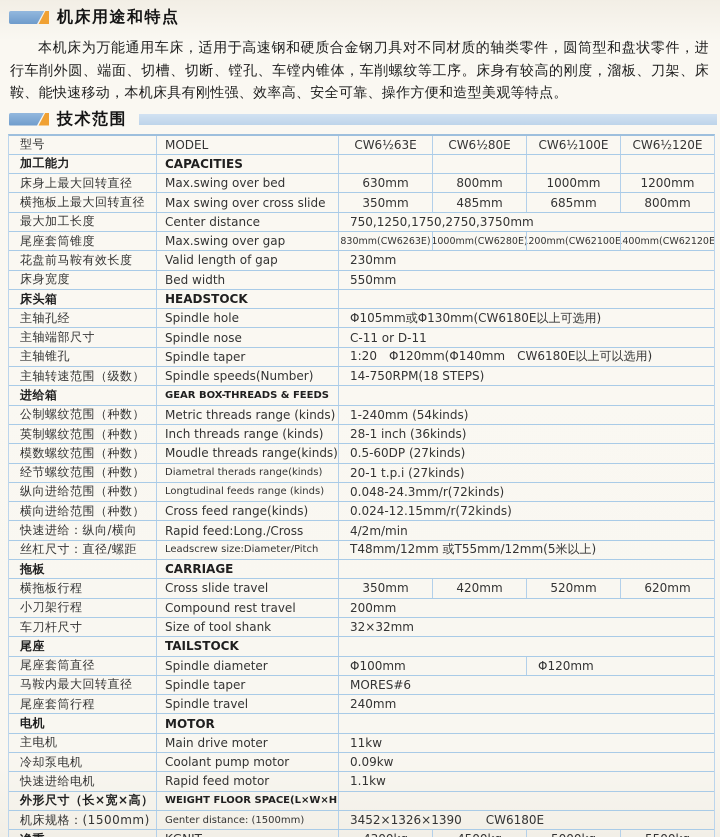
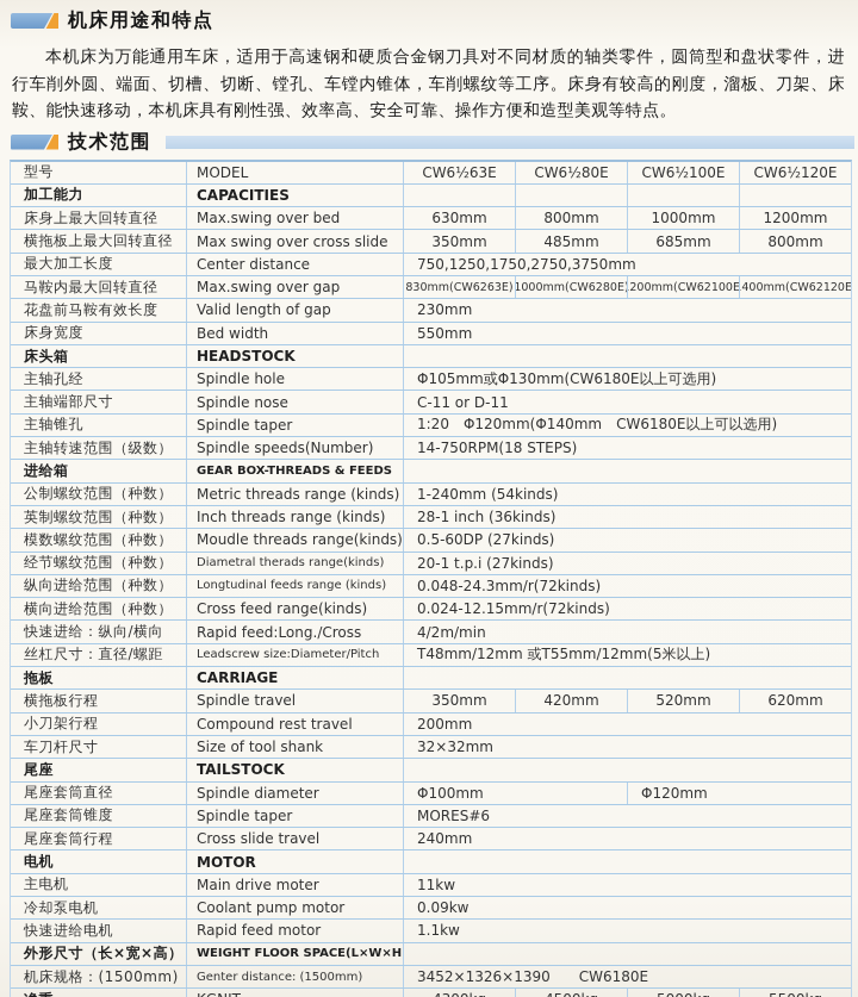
  机床用途和特点
  本机床为万能通用车床，适用于高速钢和硬质合金钢刀具对不同材质的轴类零件，圆筒型和盘状零件，进行车削外圆、端面、切槽、切断、镗孔、车镗内锥体，车削螺纹等工序。床身有较高的刚度，溜板、刀架、床鞍、能快速移动，本机床具有刚性强、效率高、安全可靠、操作方便和造型美观等特点。
  技术范围
  型号
  MODEL
  CW6½63E
  CW6½80E
  CW6½100E
  CW6½120E
  加工能力
  CAPACITIES
  床身上最大回转直径
  Max.swing over bed
  630mm
  800mm
  1000mm
  1200mm
  横拖板上最大回转直径
  Max swing over cross slide
  350mm
  485mm
  685mm
  800mm
  最大加工长度
  Center distance
  750,1250,1750,2750,3750mm
- 尾座套筒锥度
+ 马鞍内最大回转直径
  Max.swing over gap
  830mm(CW6263E)
  1000mm(CW6280E)
  1200mm(CW62100E
  1400mm(CW62120E
  花盘前马鞍有效长度
  Valid length of gap
  230mm
  床身宽度
  Bed width
  550mm
  床头箱
  HEADSTOCK
  主轴孔经
  Spindle hole
  Φ105mm或Φ130mm(CW6180E以上可选用)
  主轴端部尺寸
  Spindle nose
  C-11 or D-11
  主轴锥孔
  Spindle taper
  1:20 Φ120mm(Φ140mm CW6180E以上可以选用)
  主轴转速范围（级数）
  Spindle speeds(Number)
  14-750RPM(18 STEPS)
  进给箱
  GEAR BOX-THREADS & FEEDS
  公制螺纹范围（种数）
  Metric threads range (kinds)
  1-240mm (54kinds)
  英制螺纹范围（种数）
  Inch threads range (kinds)
  28-1 inch (36kinds)
  模数螺纹范围（种数）
  Moudle threads range(kinds)
  0.5-60DP (27kinds)
  经节螺纹范围（种数）
  Diametral therads range(kinds)
  20-1 t.p.i (27kinds)
  纵向进给范围（种数）
  Longtudinal feeds range (kinds)
  0.048-24.3mm/r(72kinds)
  横向进给范围（种数）
  Cross feed range(kinds)
  0.024-12.15mm/r(72kinds)
  快速进给：纵向/横向
  Rapid feed:Long./Cross
  4/2m/min
  丝杠尺寸：直径/螺距
  Leadscrew size:Diameter/Pitch
  T48mm/12mm 或T55mm/12mm(5米以上)
  拖板
  CARRIAGE
  横拖板行程
- Cross slide travel
+ Spindle travel
  350mm
  420mm
  520mm
  620mm
  小刀架行程
  Compound rest travel
  200mm
  车刀杆尺寸
  Size of tool shank
  32×32mm
  尾座
  TAILSTOCK
  尾座套筒直径
  Spindle diameter
  Φ100mm
  Φ120mm
- 马鞍内最大回转直径
+ 尾座套筒锥度
  Spindle taper
  MORES#6
  尾座套筒行程
- Spindle travel
+ Cross slide travel
  240mm
  电机
  MOTOR
  主电机
  Main drive moter
  11kw
  冷却泵电机
  Coolant pump motor
  0.09kw
  快速进给电机
  Rapid feed motor
  1.1kw
  外形尺寸（长×宽×高）
  WEIGHT FLOOR SPACE(L×W×H
  机床规格：(1500mm)
  Genter distance: (1500mm)
  3452×1326×1390 CW6180E
